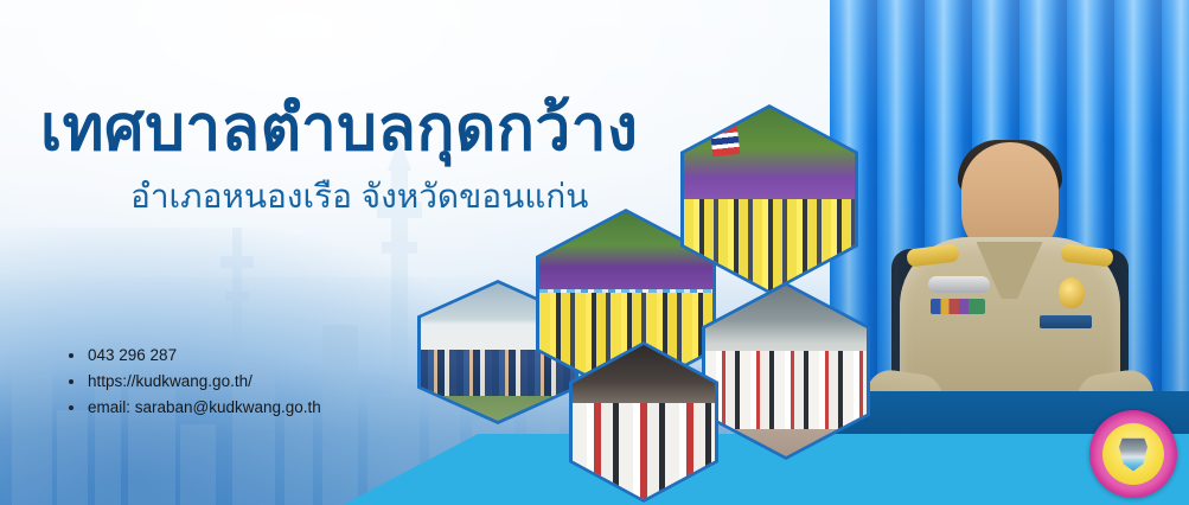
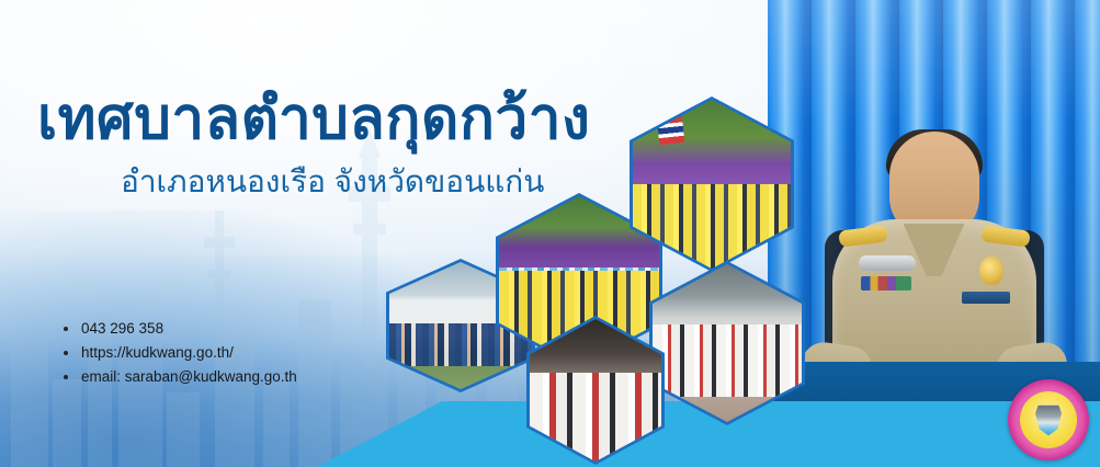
  เทศบาลตำบลกุดกว้าง
  อำเภอหนองเรือ จังหวัดขอนแก่น
- 043 296 287
+ 043 296 358
  https://kudkwang.go.th/
  email: saraban@kudkwang.go.th
